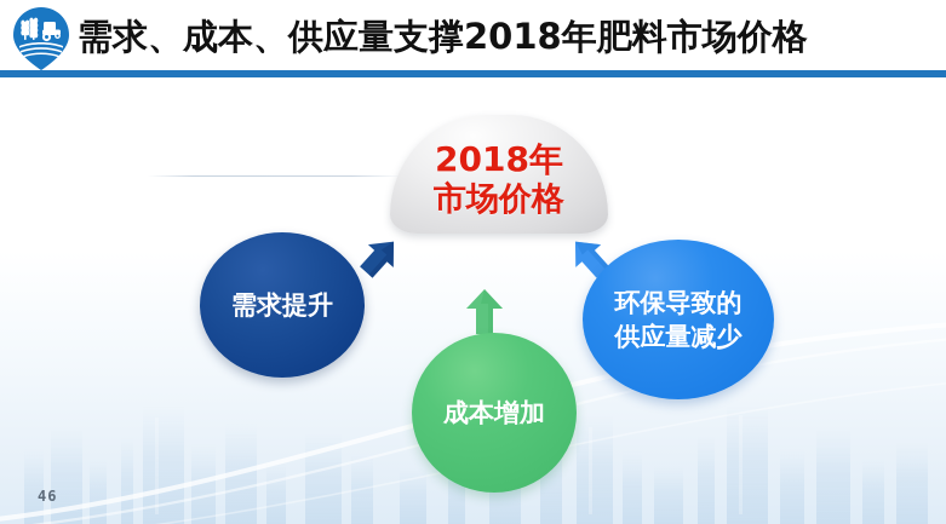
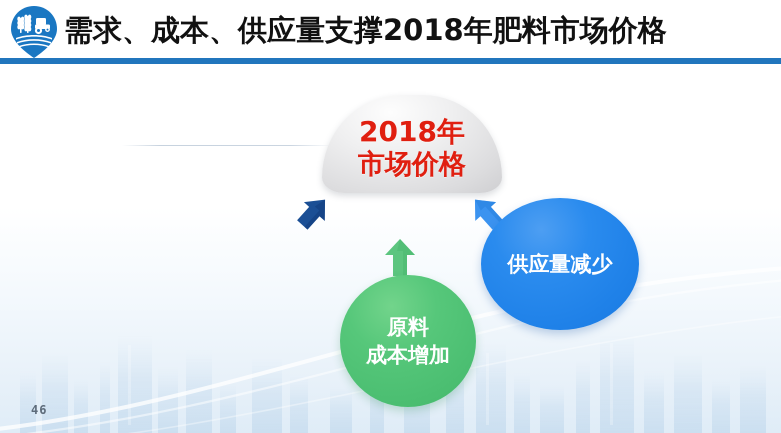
  需求、成本、供应量支撑2018年肥料市场价格
  2018年
  市场价格
- 需求提升
- 环保导致的
  供应量减少
+ 原料
  成本增加
  46
